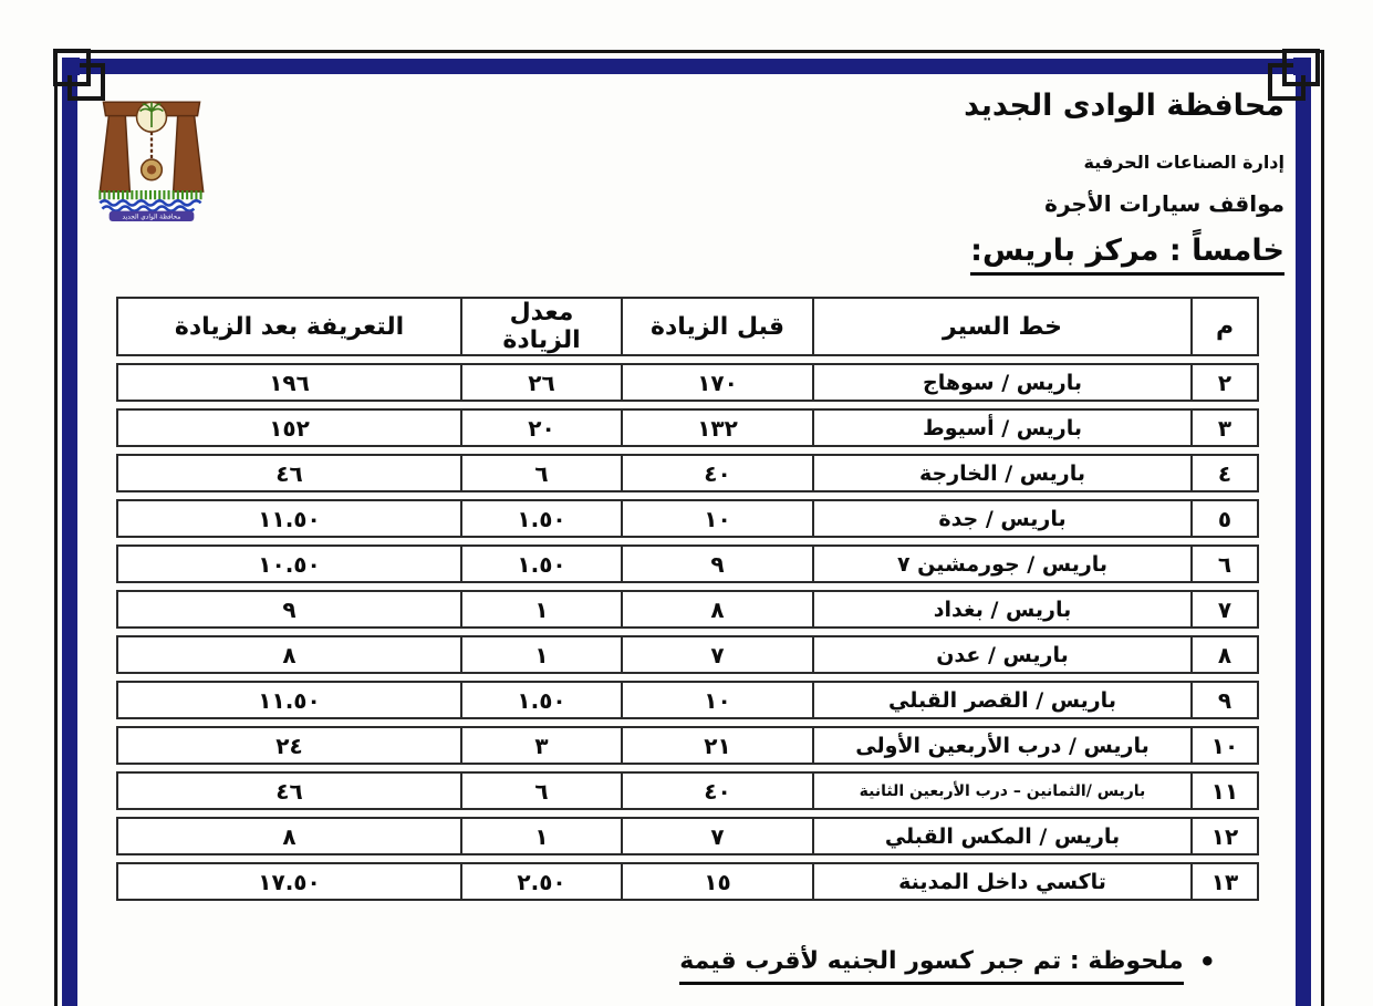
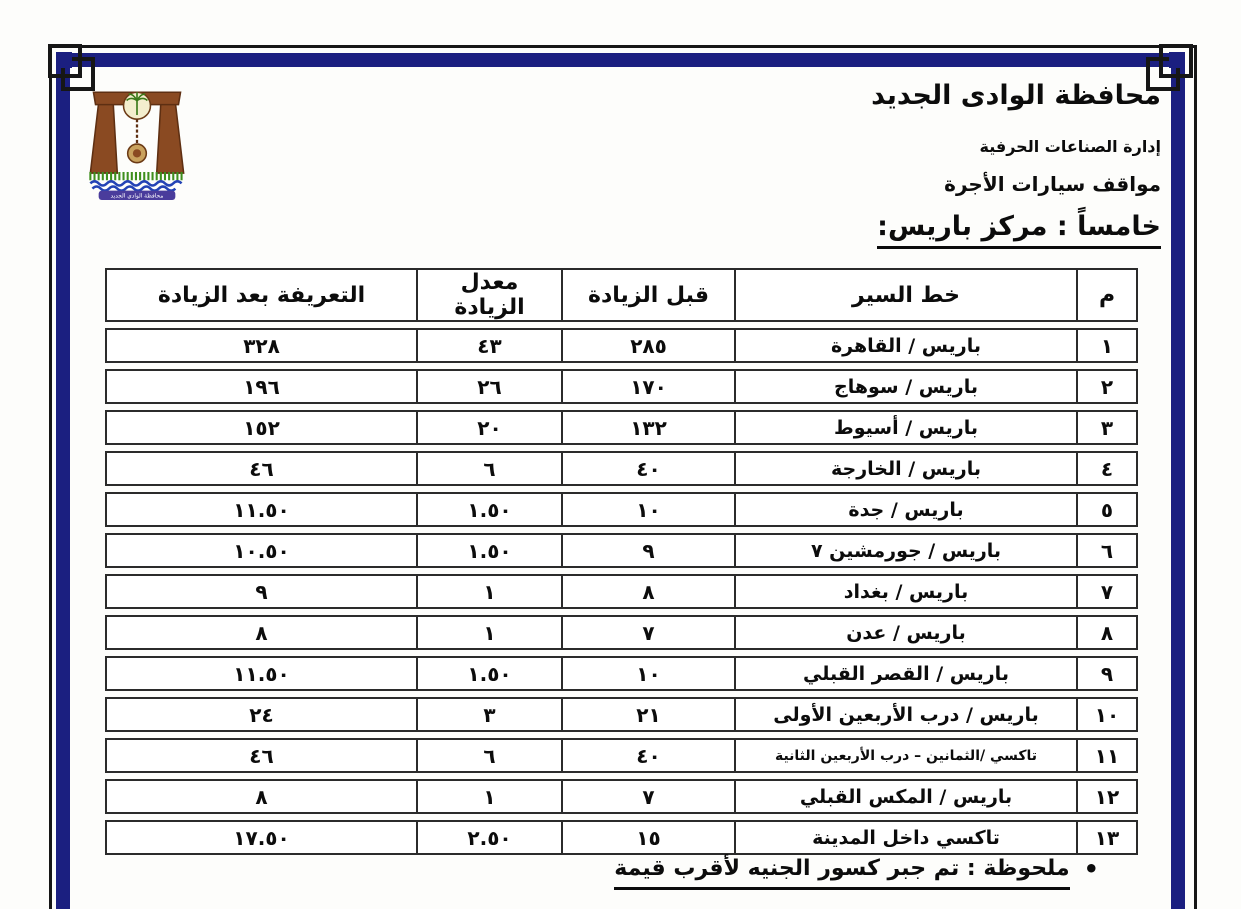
  محافظة الوادى الجديد
  إدارة الصناعات الحرفية
  مواقف سيارات الأجرة
  خامساً : مركز باريس:
  م	خط السير	قبل الزيادة	معدل الزيادة	التعريفة بعد الزيادة
+ ١	باريس / القاهرة	٢٨٥	٤٣	٣٢٨
  ٢	باريس / سوهاج	١٧٠	٢٦	١٩٦
  ٣	باريس / أسيوط	١٣٢	٢٠	١٥٢
  ٤	باريس / الخارجة	٤٠	٦	٤٦
  ٥	باريس / جدة	١٠	١.٥٠	١١.٥٠
  ٦	باريس / جورمشين ٧	٩	١.٥٠	١٠.٥٠
  ٧	باريس / بغداد	٨	١	٩
  ٨	باريس / عدن	٧	١	٨
  ٩	باريس / القصر القبلي	١٠	١.٥٠	١١.٥٠
  ١٠	باريس / درب الأربعين الأولى	٢١	٣	٢٤
- ١١	باريس /الثمانين – درب الأربعين الثانية	٤٠	٦	٤٦
+ ١١	تاكسي /الثمانين – درب الأربعين الثانية	٤٠	٦	٤٦
  ١٢	باريس / المكس القبلي	٧	١	٨
  ١٣	تاكسي داخل المدينة	١٥	٢.٥٠	١٧.٥٠
  •ملحوظة : تم جبر كسور الجنيه لأقرب قيمة
